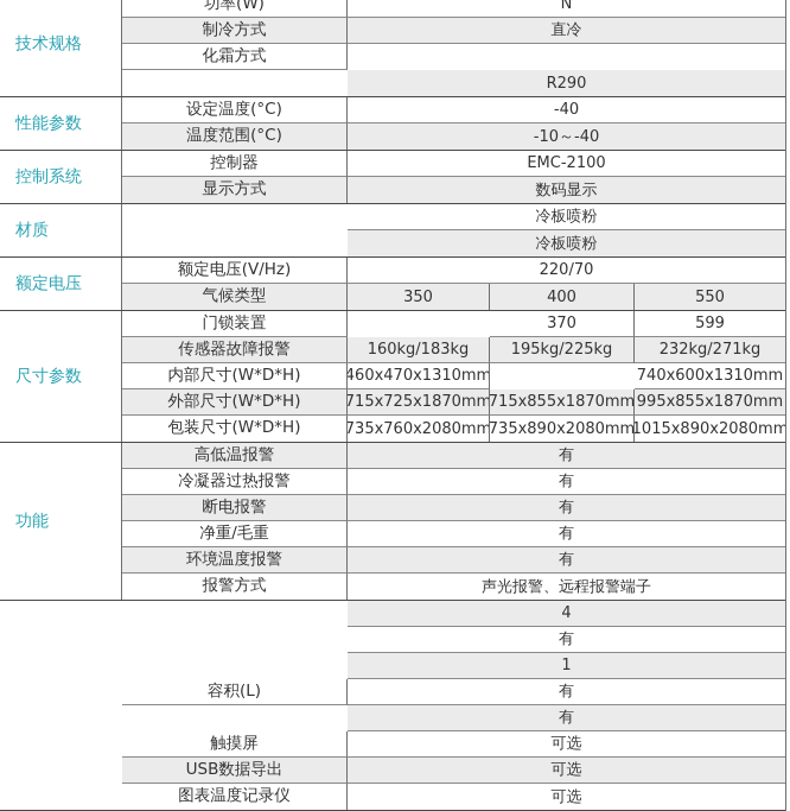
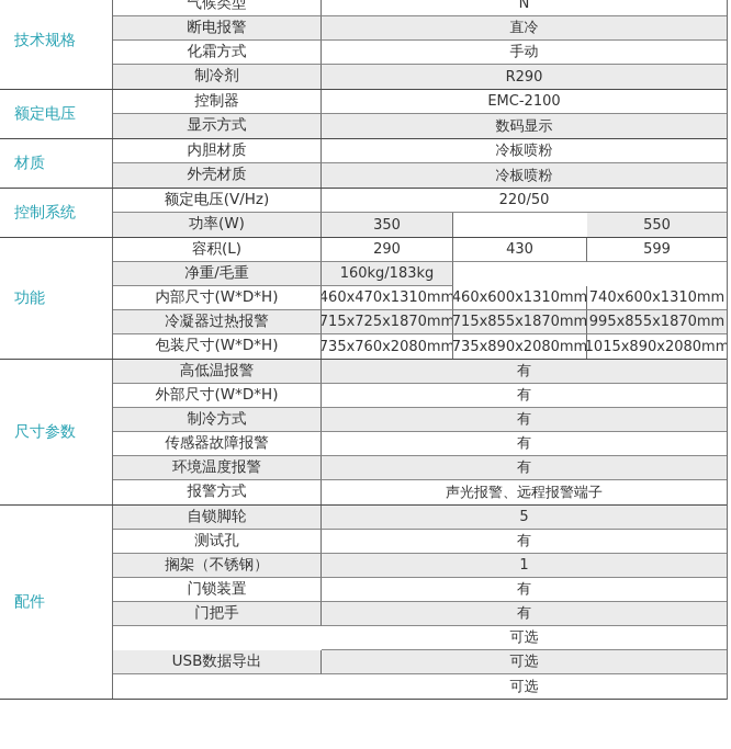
  技术规格
- 功率(W)
+ 气候类型
  N
- 制冷方式
+ 断电报警
  直冷
  化霜方式
+ 手动
+ 制冷剂
  R290
- 性能参数
- 设定温度(°C)
- -40
- 温度范围(°C)
- -10～-40
- 控制系统
+ 额定电压
  控制器
  EMC-2100
  显示方式
  数码显示
  材质
+ 内胆材质
  冷板喷粉
+ 外壳材质
  冷板喷粉
- 额定电压
+ 控制系统
  额定电压(V/Hz)
- 220/70
+ 220/50
- 气候类型
+ 功率(W)
  350
- 400
  550
- 尺寸参数
+ 功能
- 门锁装置
+ 容积(L)
+ 290
- 370
+ 430
  599
- 传感器故障报警
+ 净重/毛重
  160kg/183kg
- 195kg/225kg
- 232kg/271kg
  内部尺寸(W*D*H)
  460x470x1310mm
+ 460x600x1310mm
  740x600x1310mm
- 外部尺寸(W*D*H)
+ 冷凝器过热报警
  715x725x1870mm
  715x855x1870mm
  995x855x1870mm
  包装尺寸(W*D*H)
  735x760x2080mm
  735x890x2080mm
  1015x890x2080mm
- 功能
+ 尺寸参数
  高低温报警
  有
- 冷凝器过热报警
+ 外部尺寸(W*D*H)
  有
- 断电报警
+ 制冷方式
  有
- 净重/毛重
+ 传感器故障报警
  有
  环境温度报警
  有
  报警方式
  声光报警、远程报警端子
+ 配件
+ 自锁脚轮
- 4
+ 5
+ 测试孔
  有
+ 搁架（不锈钢）
  1
- 容积(L)
+ 门锁装置
  有
+ 门把手
  有
- 触摸屏
  可选
  USB数据导出
  可选
- 图表温度记录仪
  可选
